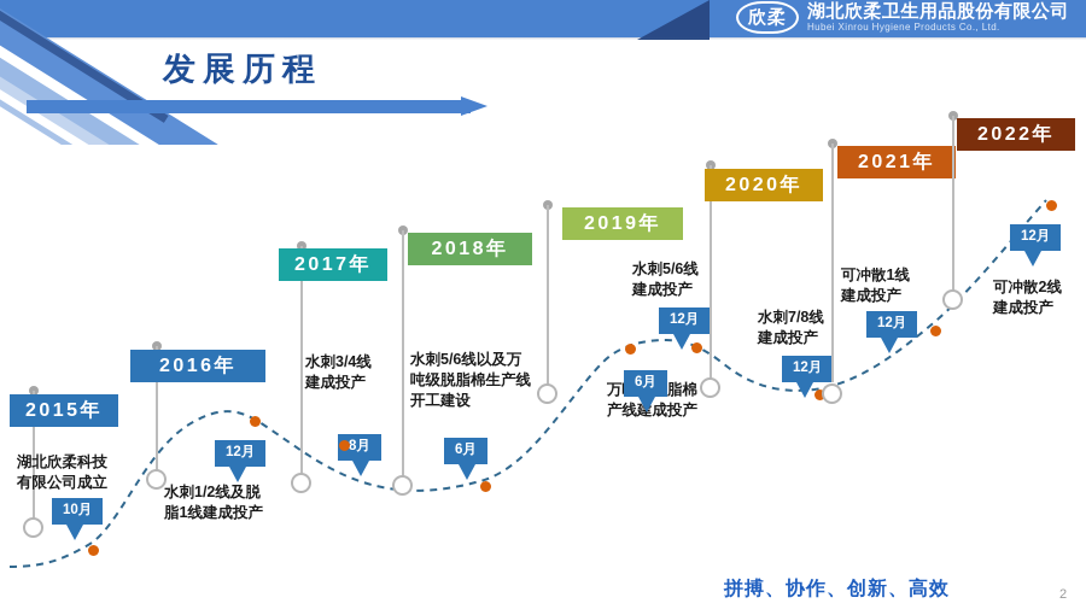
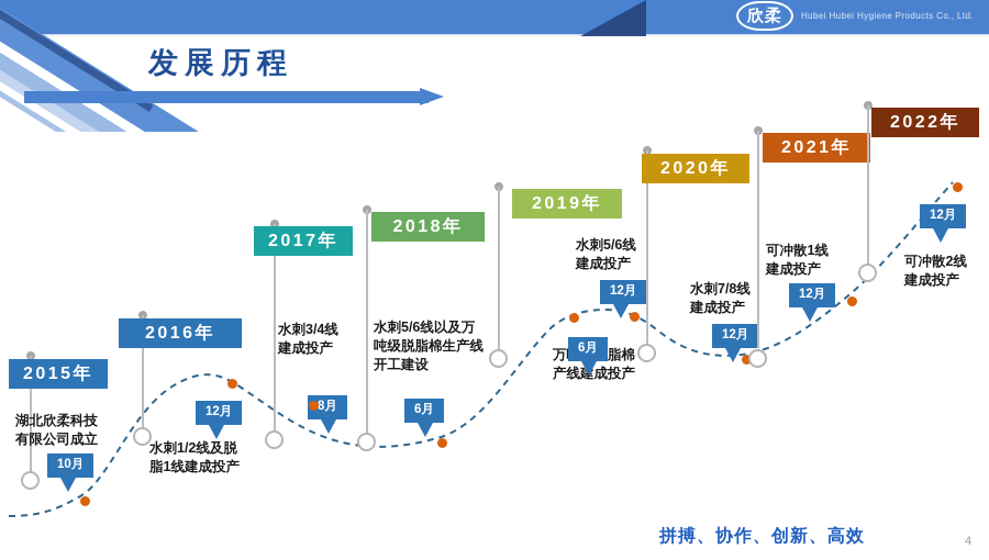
  欣柔
- 湖北欣柔卫生用品股份有限公司
- Hubei Xinrou Hygiene Products Co., Ltd.
+ Hubei Hubei Hygiene Products Co., Ltd.
  发展历程
  2015年
  湖北欣柔科技
  有限公司成立
  10月
  2016年
  水刺1/2线及脱
  脂1线建成投产
  12月
  2017年
  水刺3/4线
  建成投产
  8月
  2018年
  水刺5/6线以及万
  吨级脱脂棉生产线
  开工建设
  6月
  2019年
  产线建成投产
  6月
  水刺5/6线
  建成投产
  12月
  2020年
  水刺7/8线
  建成投产
  12月
  2021年
  可冲散1线
  建成投产
  12月
  2022年
  可冲散2线
  建成投产
  12月
  拼搏、协作、创新、高效
- 2
+ 4
